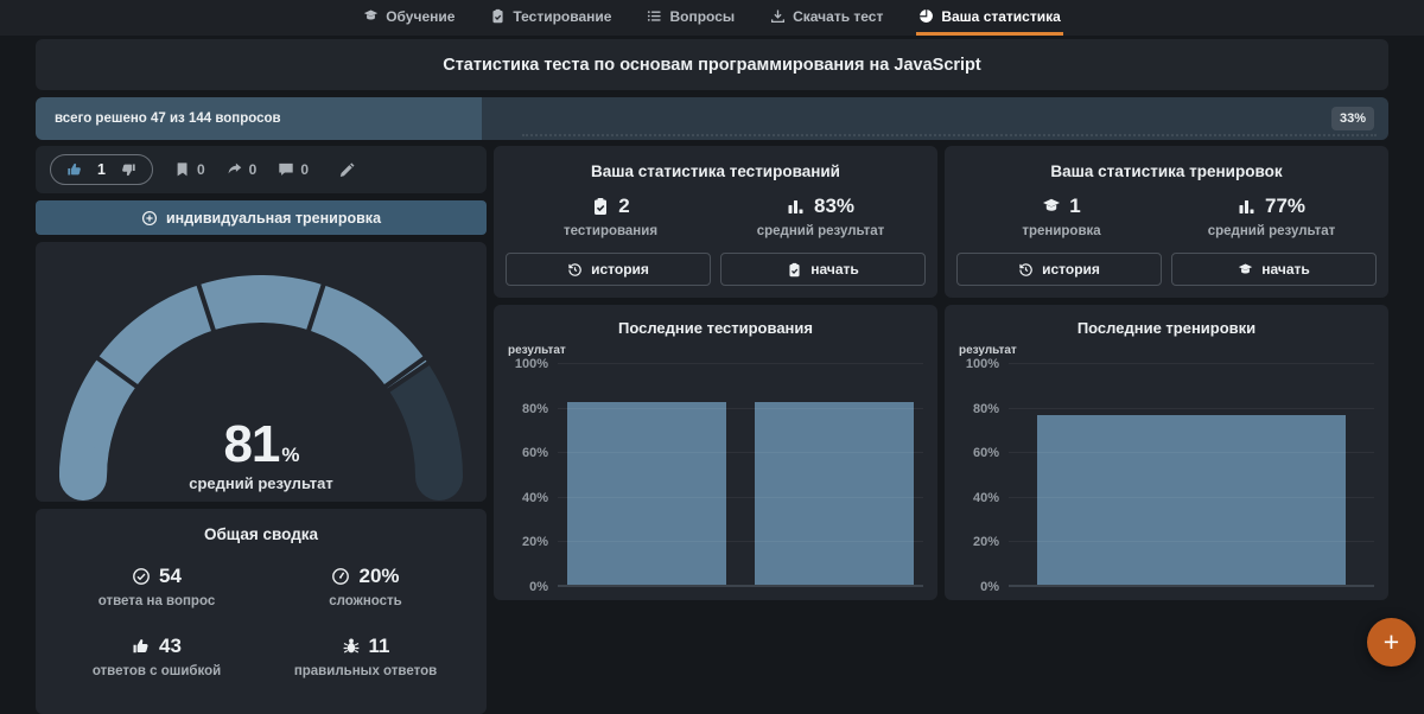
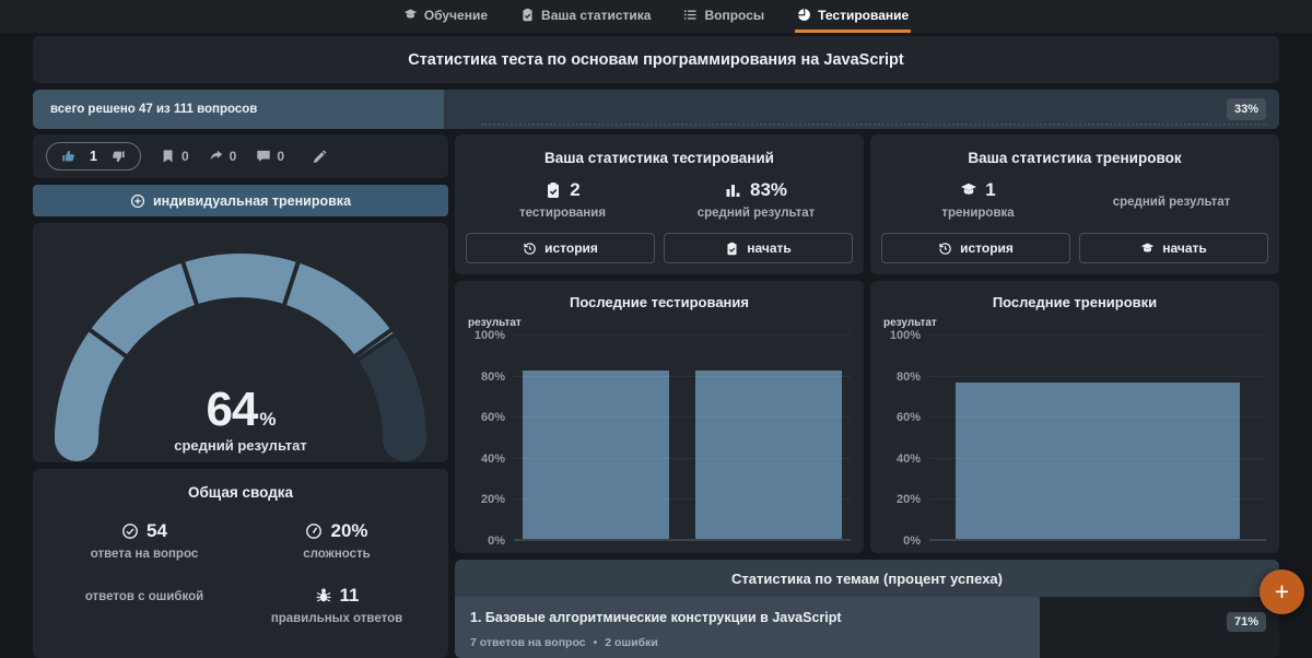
  Обучение
- Тестирование
+ Ваша статистика
  Вопросы
- Скачать тест
- Ваша статистика
+ Тестирование
  Статистика теста по основам программирования на JavaScript
- всего решено 47 из 144 вопросов
+ всего решено 47 из 111 вопросов
  33%
  1
  0
  0
  0
  индивидуальная тренировка
- 81%
+ 64%
  средний результат
  Общая сводка
  54
  ответа на вопрос
  20%
  сложность
- 43
  ответов с ошибкой
  11
  правильных ответов
  Ваша статистика тестирований
  2
  тестирования
  83%
  средний результат
  история
  начать
  Ваша статистика тренировок
  1
  тренировка
- 77%
  средний результат
  история
  начать
  Последние тестирования
  результат
  100%
  80%
  60%
  40%
  20%
  0%
  Последние тренировки
  результат
  100%
  80%
  60%
  40%
  20%
  0%
+ Статистика по темам (процент успеха)
+ 1. Базовые алгоритмические конструкции в JavaScript
+ 7 ответов на вопрос
+ •
+ 2 ошибки
+ 71%
  +
